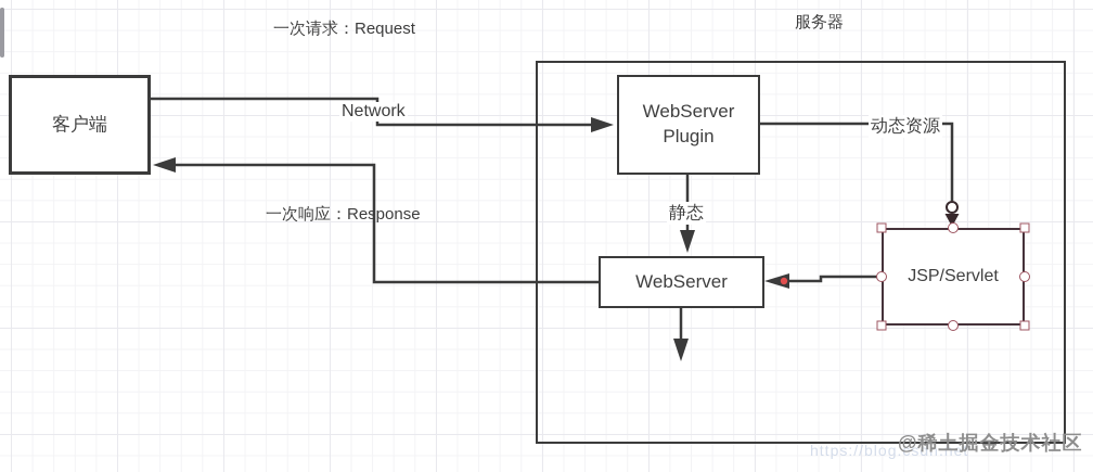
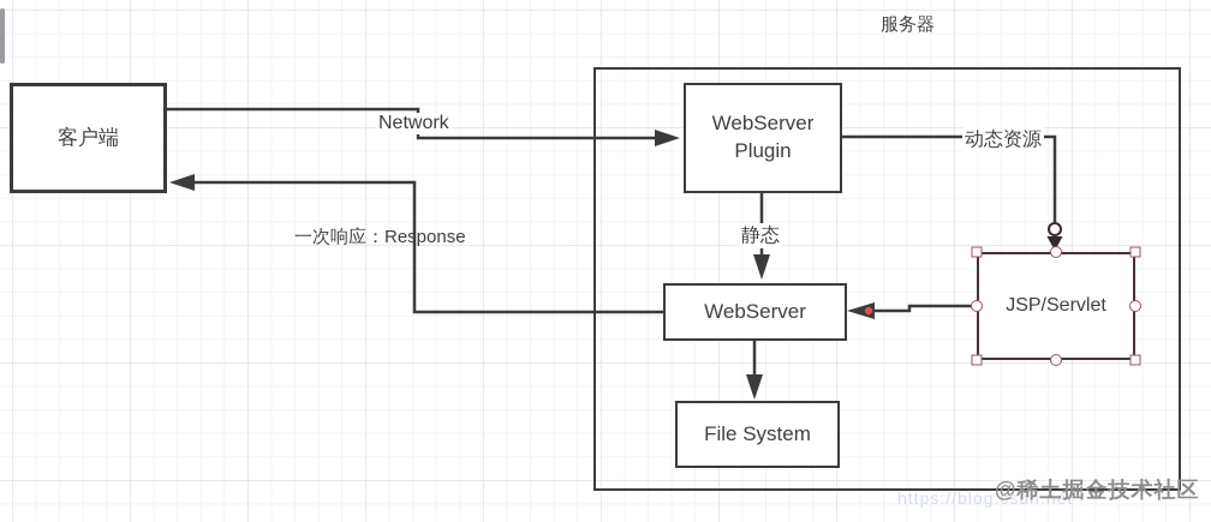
- 一次请求：Request
  一次响应：Response
  服务器
  Network
  动态资源
  静态
  客户端
  WebServer
  Plugin
  WebServer
+ File System
  JSP/Servlet
  https://blog.csdn.net
  @稀土掘金技术社区
